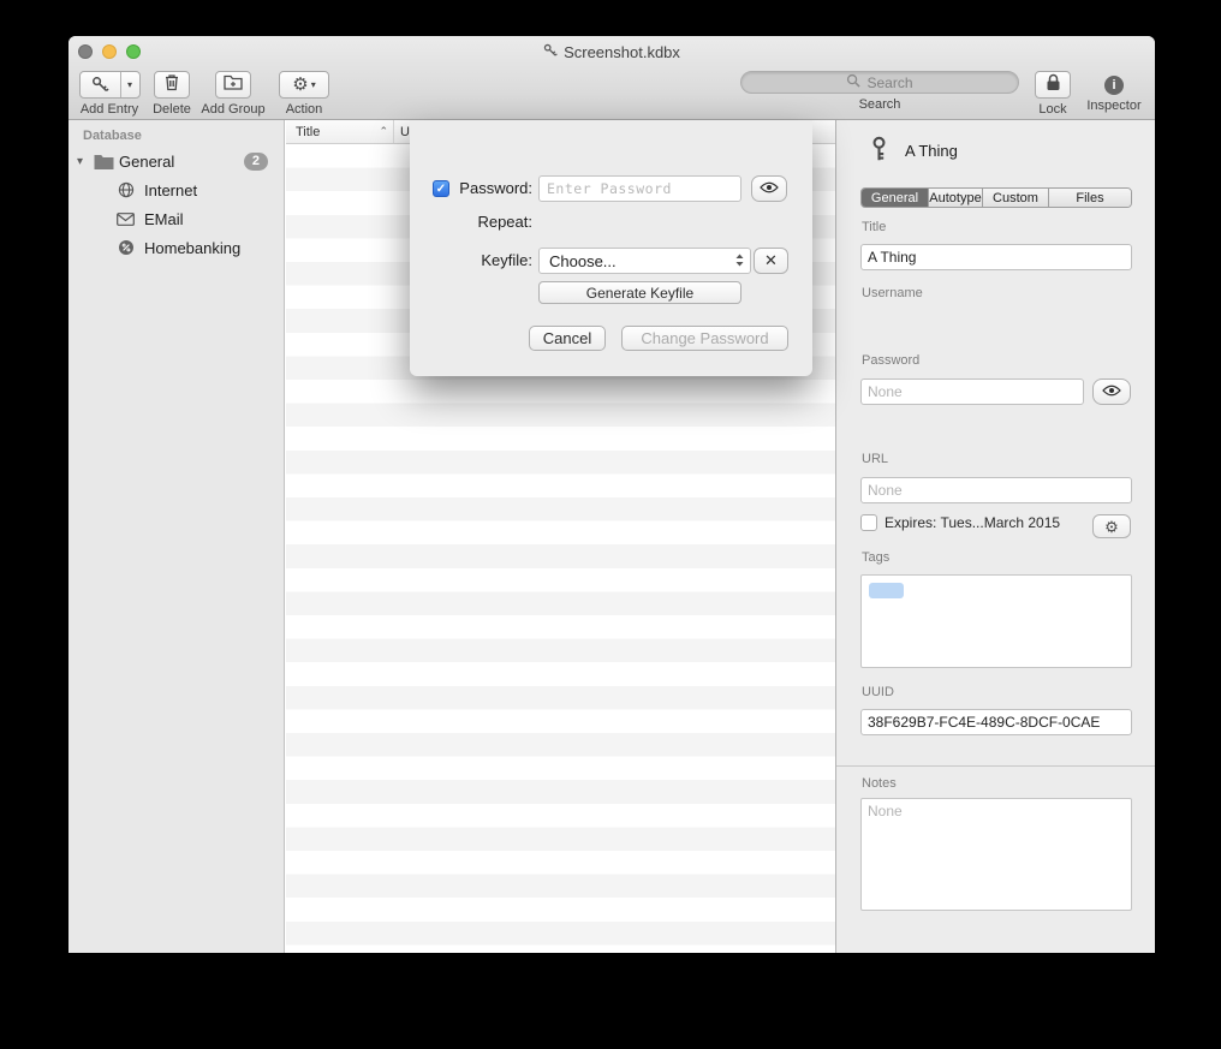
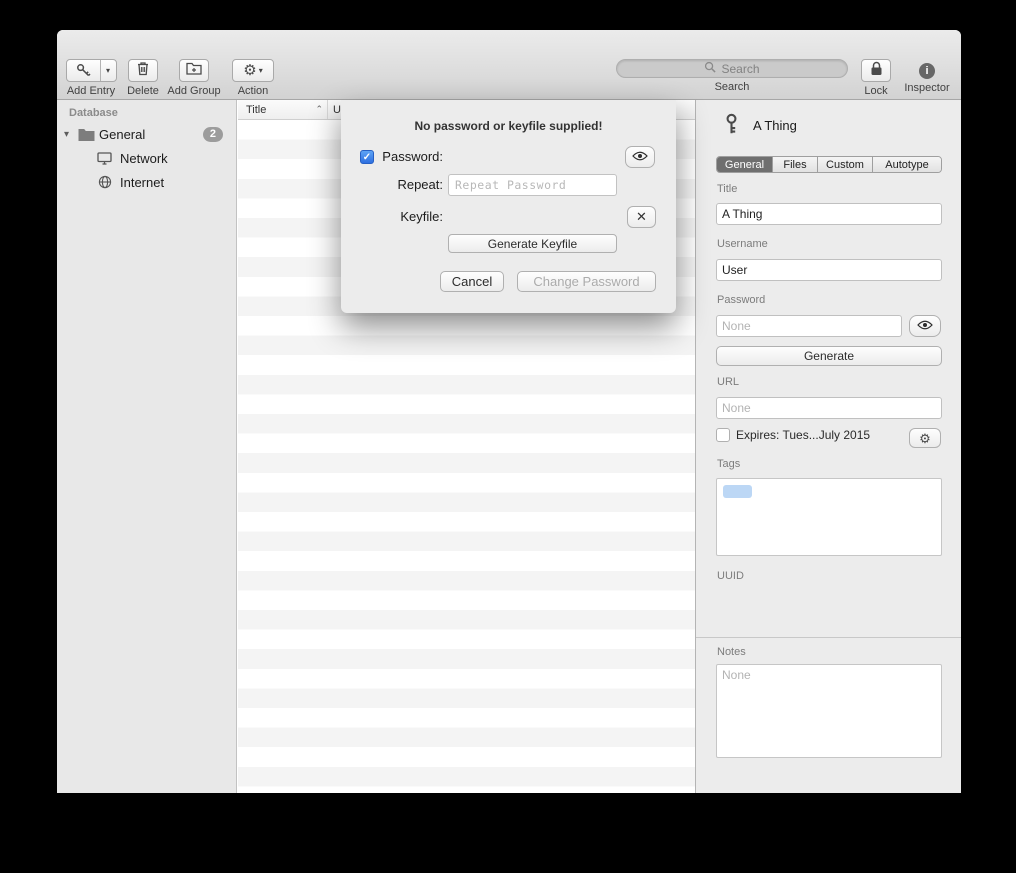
- Screenshot.kdbx
  ▾
  Add Entry
  Delete
  Add Group
  ⚙
  ▾
  Action
  Search
  Search
  Lock
  i
  Inspector
  Database
  ▾
  General
  2
+ Network
  Internet
- EMail
- Homebanking
  Title
  ⌃
  U
  A Thing
  General
- Autotype
+ Files
  Custom
- Files
+ Autotype
  Title
  A Thing
  Username
+ User
  Password
  None
+ Generate
  URL
  None
- Expires: Tues...March 2015
+ Expires: Tues...July 2015
  ⚙
  Tags
  UUID
- 38F629B7-FC4E-489C-8DCF-0CAE
  Notes
  None
+ No password or keyfile supplied!
  ✓
  Password:
- Enter Password
  Repeat:
+ Repeat Password
  Keyfile:
- Choose...
  ✕
  Generate Keyfile
  Cancel
  Change Password
